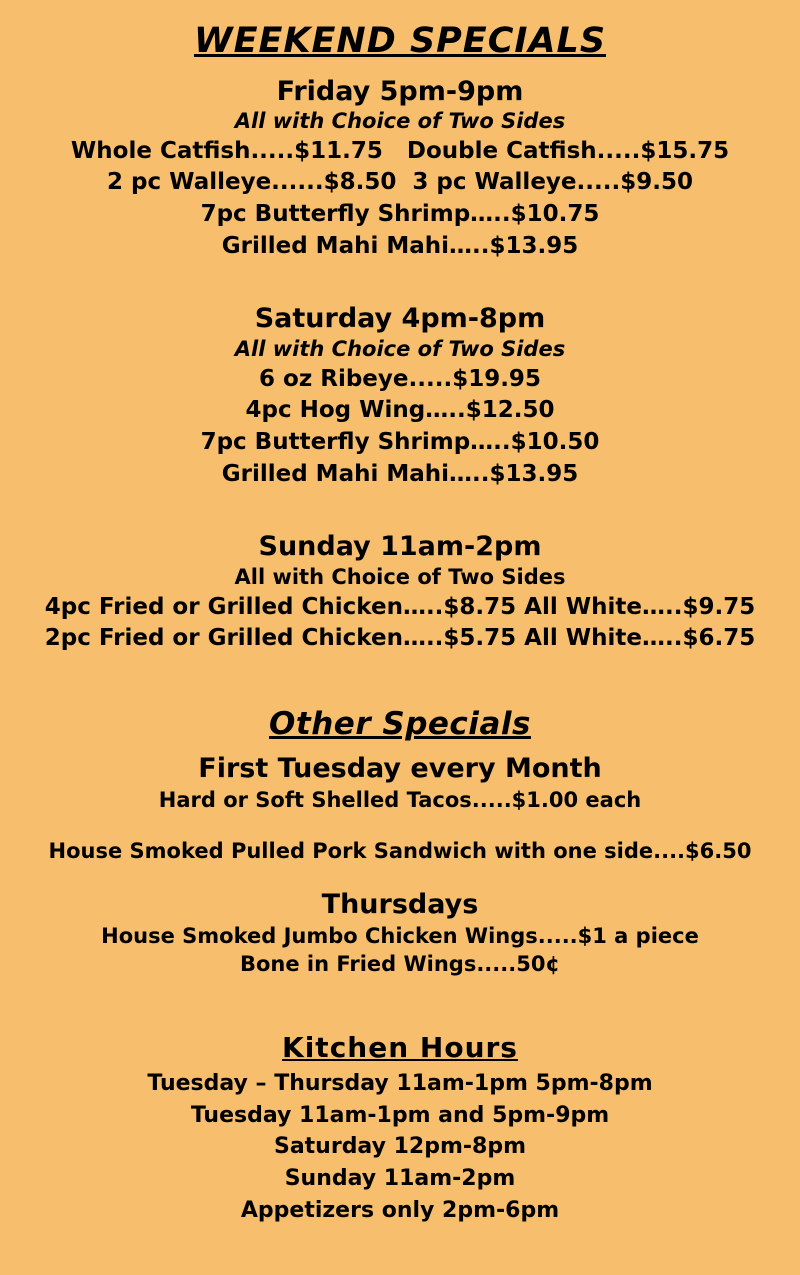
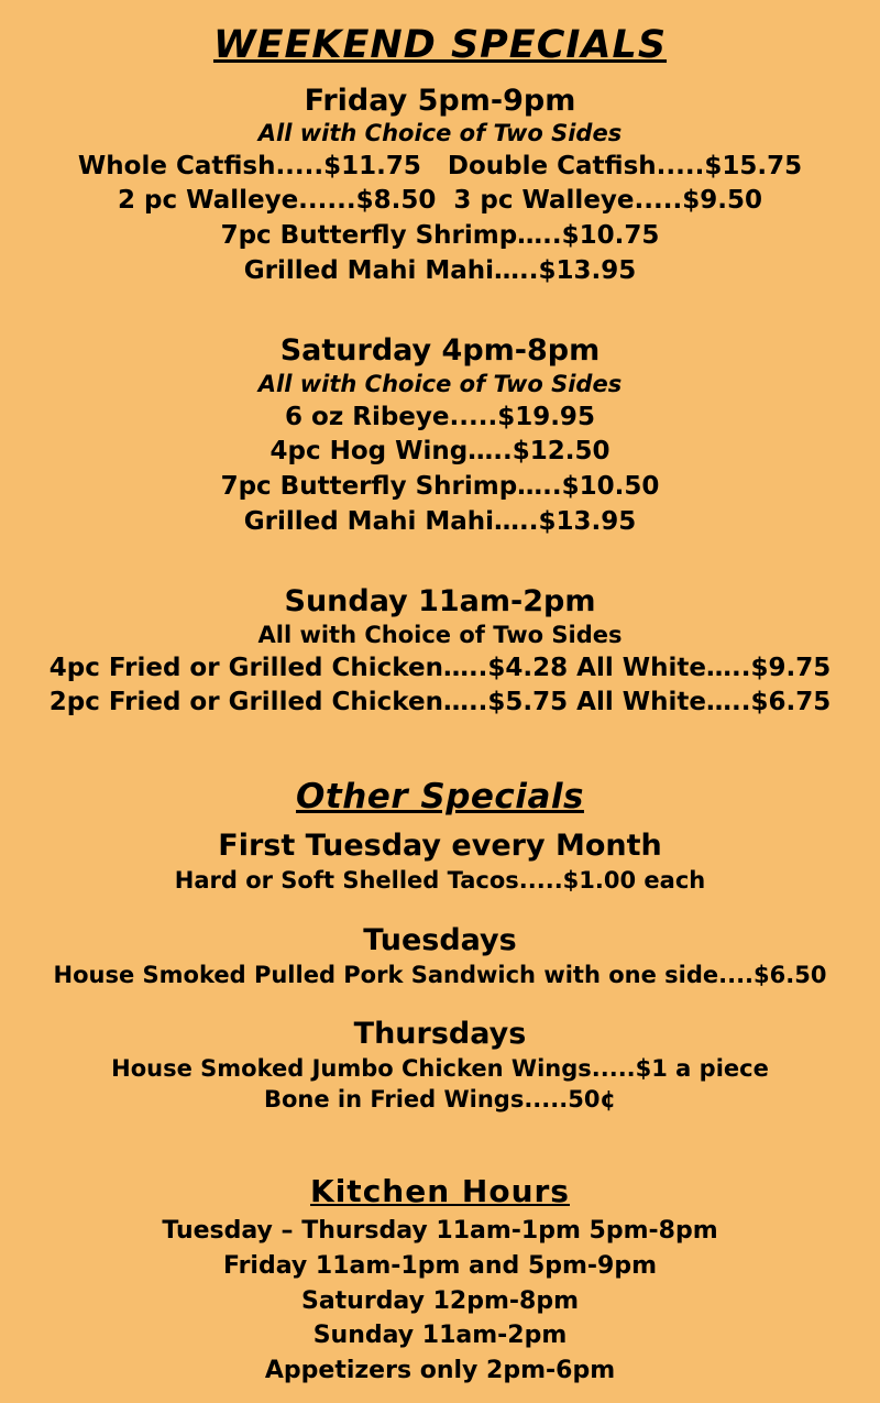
  WEEKEND SPECIALS
  Friday 5pm-9pm
  All with Choice of Two Sides
  Whole Catfish.....$11.75 Double Catfish.....$15.75
  2 pc Walleye......$8.50 3 pc Walleye.....$9.50
  7pc Butterfly Shrimp…..$10.75
  Grilled Mahi Mahi…..$13.95
  Saturday 4pm-8pm
  All with Choice of Two Sides
  6 oz Ribeye.....$19.95
  4pc Hog Wing…..$12.50
  7pc Butterfly Shrimp…..$10.50
  Grilled Mahi Mahi…..$13.95
  Sunday 11am-2pm
  All with Choice of Two Sides
- 4pc Fried or Grilled Chicken…..$8.75 All White…..$9.75
+ 4pc Fried or Grilled Chicken…..$4.28 All White…..$9.75
  2pc Fried or Grilled Chicken…..$5.75 All White…..$6.75
  Other Specials
  First Tuesday every Month
  Hard or Soft Shelled Tacos.....$1.00 each
+ Tuesdays
  House Smoked Pulled Pork Sandwich with one side....$6.50
  Thursdays
  House Smoked Jumbo Chicken Wings.....$1 a piece
  Bone in Fried Wings.....50¢
  Kitchen Hours
  Tuesday – Thursday 11am-1pm 5pm-8pm
- Tuesday 11am-1pm and 5pm-9pm
+ Friday 11am-1pm and 5pm-9pm
  Saturday 12pm-8pm
  Sunday 11am-2pm
  Appetizers only 2pm-6pm
